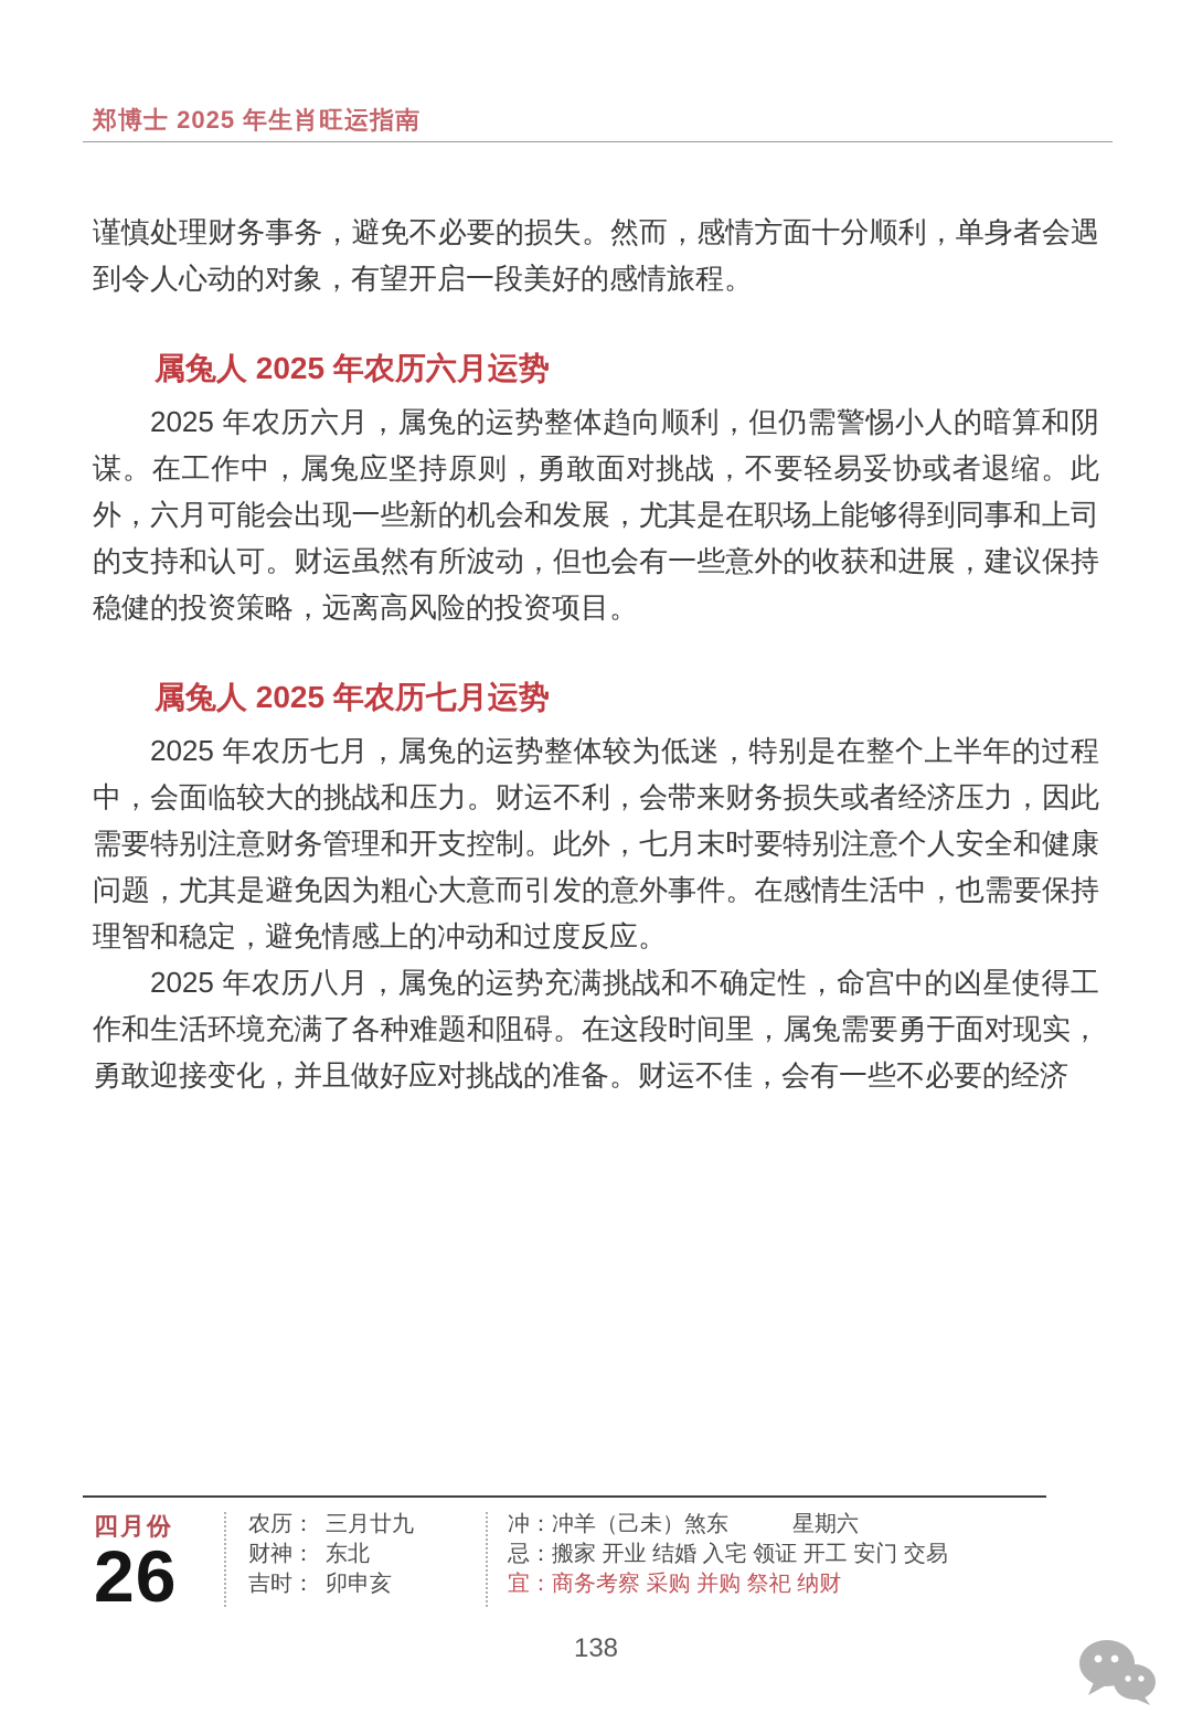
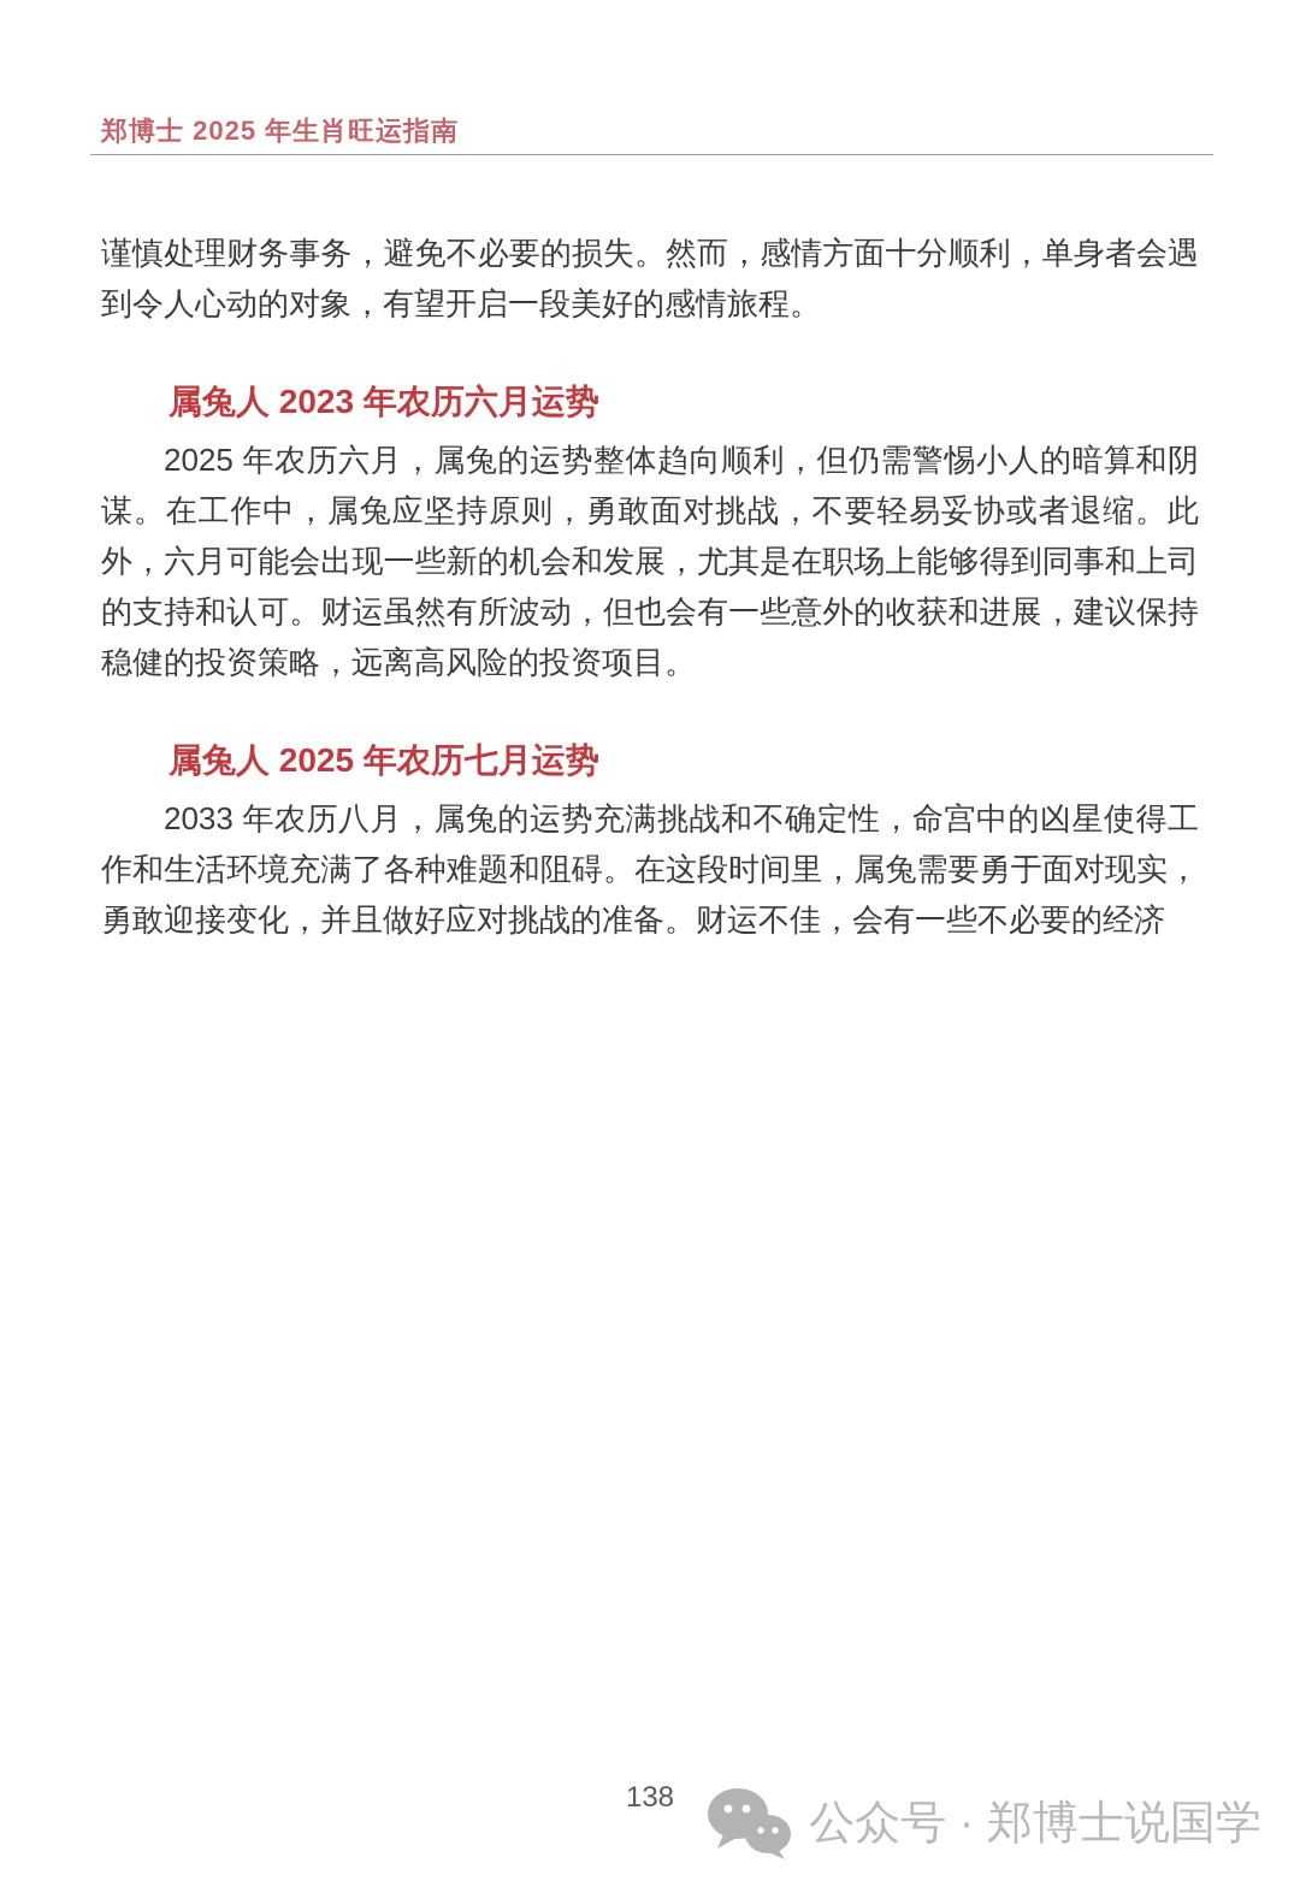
  郑博士 2025 年生肖旺运指南
  谨慎处理财务事务，避免不必要的损失。然而，感情方面十分顺利，单身者会遇到令人心动的对象，有望开启一段美好的感情旅程。
- 属兔人 2025 年农历六月运势
+ 属兔人 2023 年农历六月运势
  2025 年农历六月，属兔的运势整体趋向顺利，但仍需警惕小人的暗算和阴谋。在工作中，属兔应坚持原则，勇敢面对挑战，不要轻易妥协或者退缩。此外，六月可能会出现一些新的机会和发展，尤其是在职场上能够得到同事和上司的支持和认可。财运虽然有所波动，但也会有一些意外的收获和进展，建议保持稳健的投资策略，远离高风险的投资项目。
  属兔人 2025 年农历七月运势
- 2025 年农历七月，属兔的运势整体较为低迷，特别是在整个上半年的过程中，会面临较大的挑战和压力。财运不利，会带来财务损失或者经济压力，因此需要特别注意财务管理和开支控制。此外，七月末时要特别注意个人安全和健康问题，尤其是避免因为粗心大意而引发的意外事件。在感情生活中，也需要保持理智和稳定，避免情感上的冲动和过度反应。
- 2025 年农历八月，属兔的运势充满挑战和不确定性，命宫中的凶星使得工作和生活环境充满了各种难题和阻碍。在这段时间里，属兔需要勇于面对现实，勇敢迎接变化，并且做好应对挑战的准备。财运不佳，会有一些不必要的经济
+ 2033 年农历八月，属兔的运势充满挑战和不确定性，命宫中的凶星使得工作和生活环境充满了各种难题和阻碍。在这段时间里，属兔需要勇于面对现实，勇敢迎接变化，并且做好应对挑战的准备。财运不佳，会有一些不必要的经济
- 四月份
- 26
- 农历： 三月廿九
- 财神： 东北
- 吉时： 卯申亥
- 冲：冲羊（己未）煞东
- 星期六
- 忌：搬家 开业 结婚 入宅 领证 开工 安门 交易
- 宜：商务考察 采购 并购 祭祀 纳财
  138
+ 公众号 · 郑博士说国学
